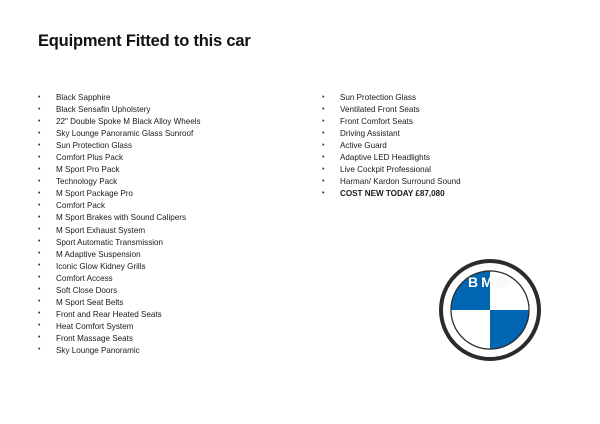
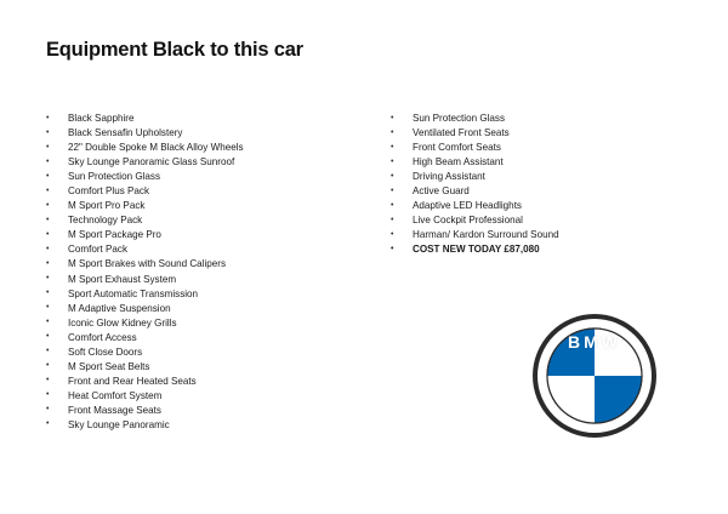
- Equipment Fitted to this car
+ Equipment Black to this car
  Black Sapphire
  Black Sensafin Upholstery
  22" Double Spoke M Black Alloy Wheels
  Sky Lounge Panoramic Glass Sunroof
  Sun Protection Glass
  Comfort Plus Pack
  M Sport Pro Pack
  Technology Pack
  M Sport Package Pro
  Comfort Pack
  M Sport Brakes with Sound Calipers
  M Sport Exhaust System
  Sport Automatic Transmission
  M Adaptive Suspension
  Iconic Glow Kidney Grills
  Comfort Access
  Soft Close Doors
  M Sport Seat Belts
  Front and Rear Heated Seats
  Heat Comfort System
  Front Massage Seats
  Sky Lounge Panoramic
  Sun Protection Glass
  Ventilated Front Seats
  Front Comfort Seats
+ High Beam Assistant
  Driving Assistant
  Active Guard
  Adaptive LED Headlights
  Live Cockpit Professional
  Harman/ Kardon Surround Sound
  COST NEW TODAY £87,080
  BMW
